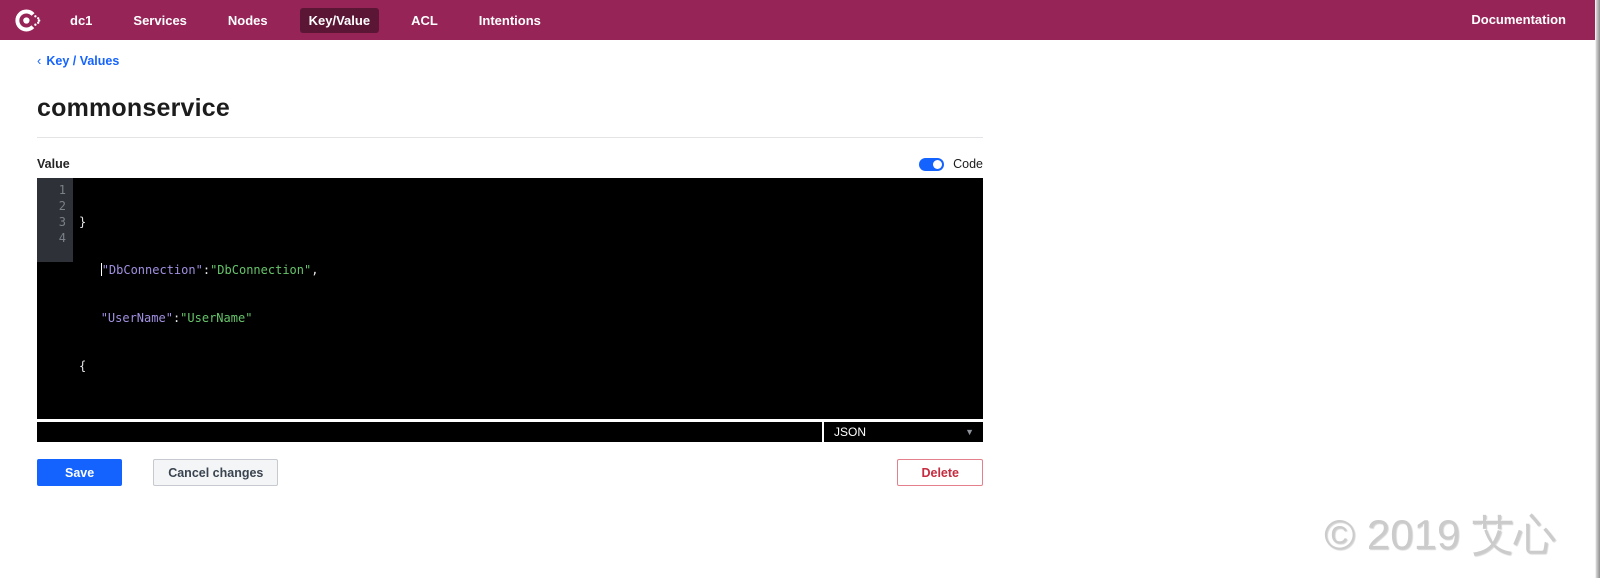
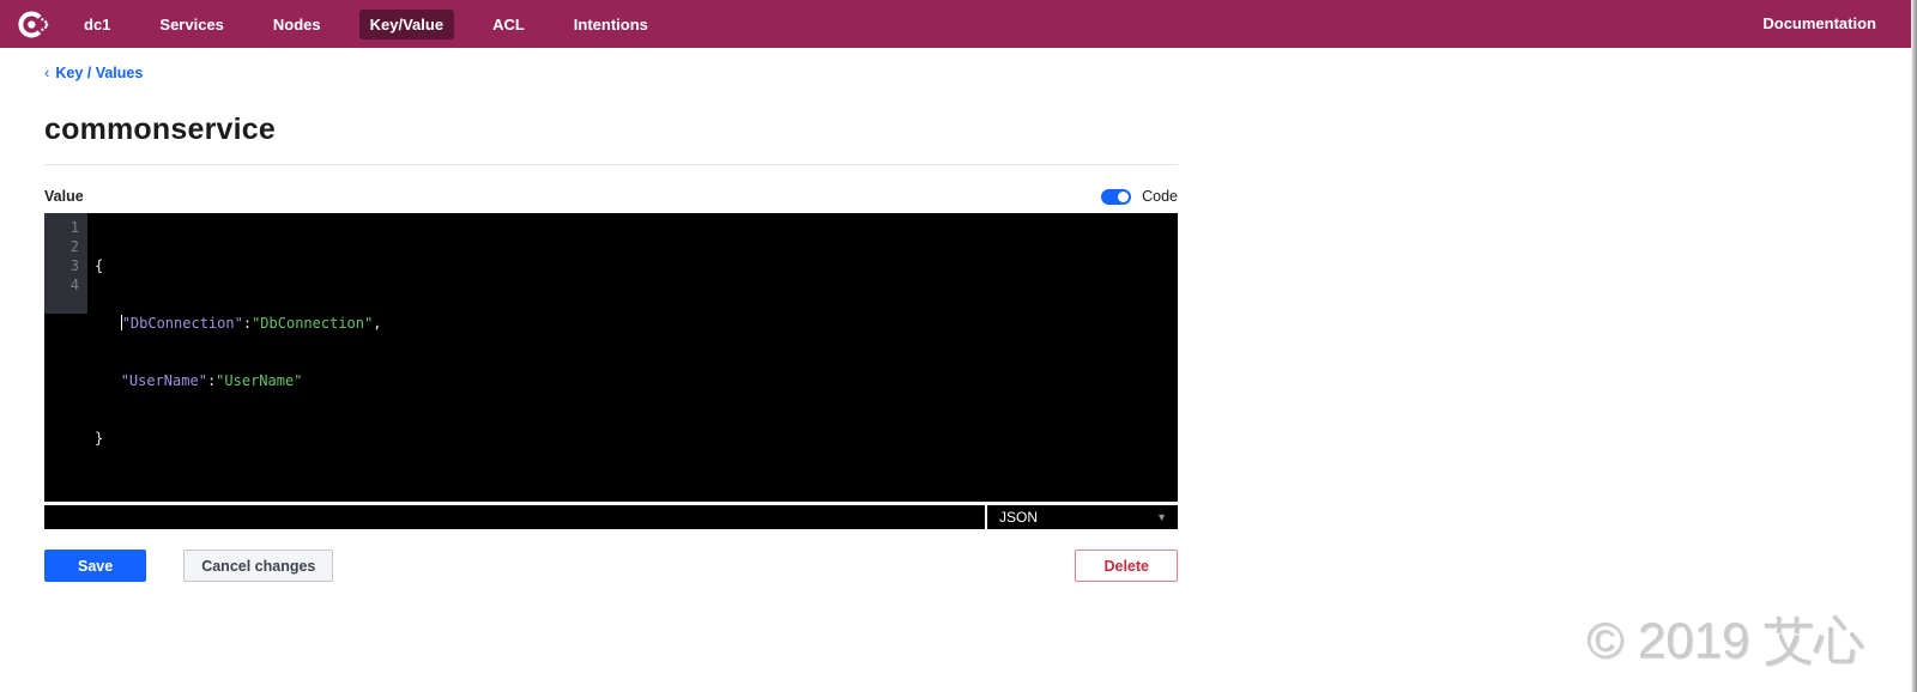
  dc1
  Services
  Nodes
  Key/Value
  ACL
  Intentions
  Documentation
  ‹
  Key / Values
  commonservice
  Value
  Code
  1
  2
  3
  4
- }
+ {
  "DbConnection":"DbConnection",
  "UserName":"UserName"
- {
+ }
  JSON
  ▼
  Save
  Cancel changes
  Delete
  © 2019 艾心
